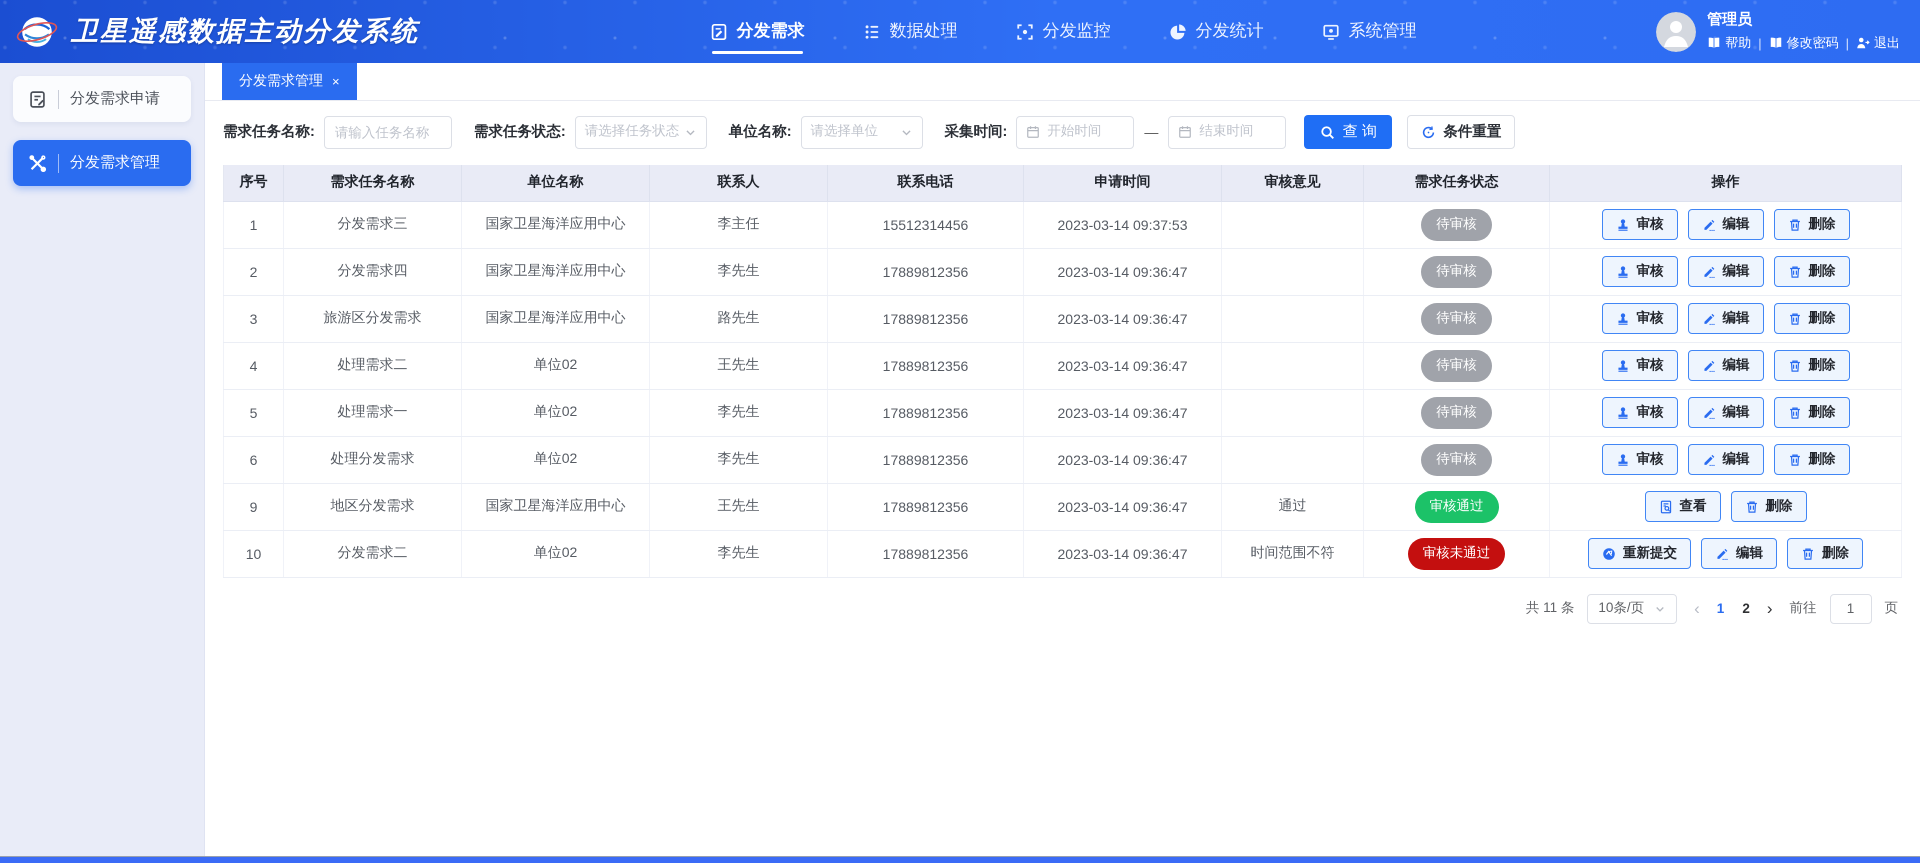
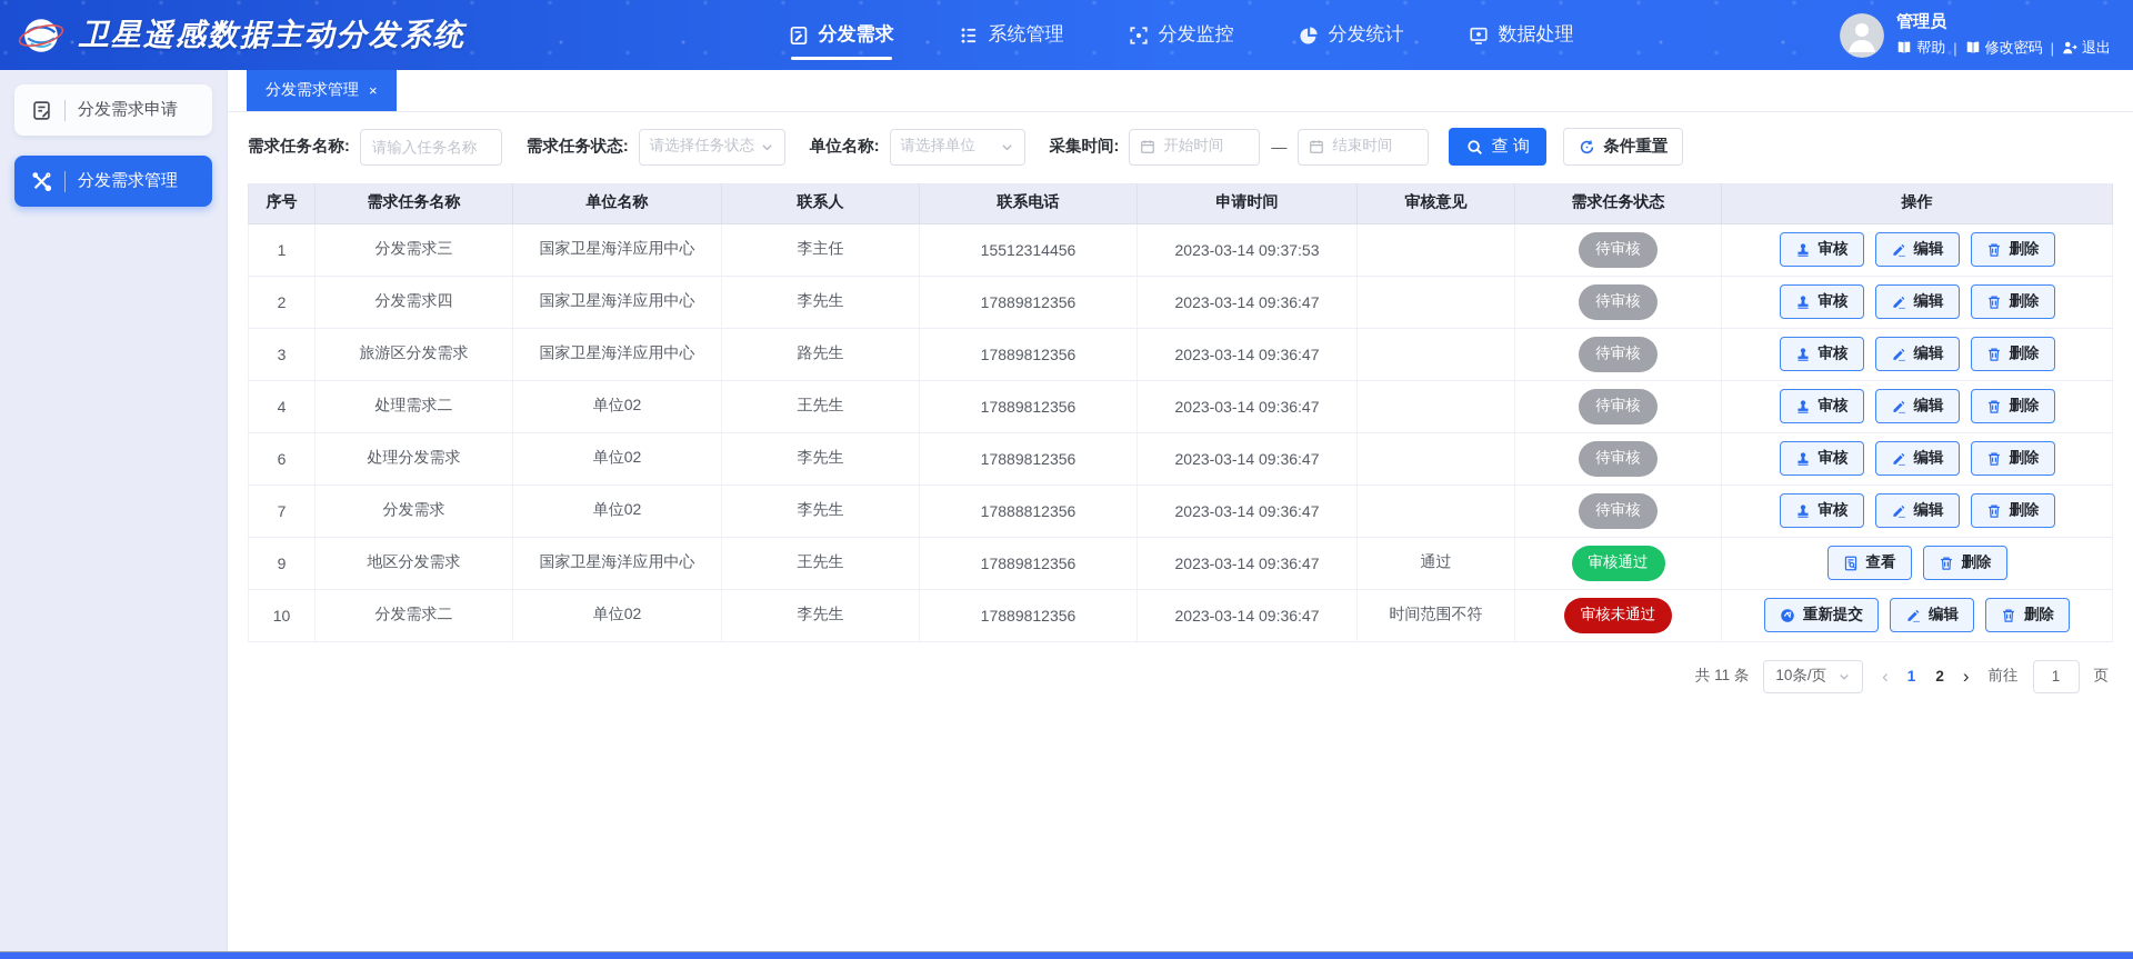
  卫星遥感数据主动分发系统
  分发需求
- 数据处理
+ 系统管理
  分发监控
  分发统计
- 系统管理
+ 数据处理
  管理员
  帮助
  |
  修改密码
  |
  退出
  分发需求申请
  分发需求管理
  分发需求管理
  ×
  需求任务名称:
  请输入任务名称
  需求任务状态:
  请选择任务状态
  单位名称:
  请选择单位
  采集时间:
  开始时间
  —
  结束时间
  查 询
  条件重置
  序号	需求任务名称	单位名称	联系人	联系电话	申请时间	审核意见	需求任务状态	操作
  1	分发需求三	国家卫星海洋应用中心	李主任	15512314456	2023-03-14 09:37:53		待审核	审核 编辑 删除
  2	分发需求四	国家卫星海洋应用中心	李先生	17889812356	2023-03-14 09:36:47		待审核	审核 编辑 删除
  3	旅游区分发需求	国家卫星海洋应用中心	路先生	17889812356	2023-03-14 09:36:47		待审核	审核 编辑 删除
  4	处理需求二	单位02	王先生	17889812356	2023-03-14 09:36:47		待审核	审核 编辑 删除
- 5	处理需求一	单位02	李先生	17889812356	2023-03-14 09:36:47		待审核	审核 编辑 删除
  6	处理分发需求	单位02	李先生	17889812356	2023-03-14 09:36:47		待审核	审核 编辑 删除
+ 7	分发需求	单位02	李先生	17888812356	2023-03-14 09:36:47		待审核	审核 编辑 删除
  9	地区分发需求	国家卫星海洋应用中心	王先生	17889812356	2023-03-14 09:36:47	通过	审核通过	查看 删除
  10	分发需求二	单位02	李先生	17889812356	2023-03-14 09:36:47	时间范围不符	审核未通过	重新提交 编辑 删除
  共 11 条
  10条/页
  ‹
  1
  2
  ›
  前往
  1
  页
